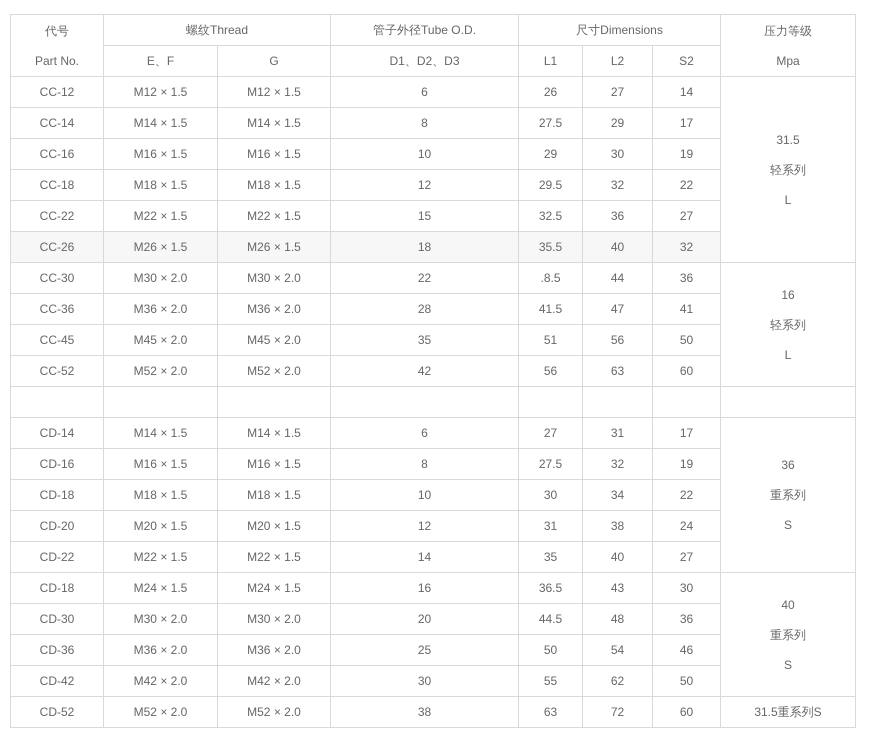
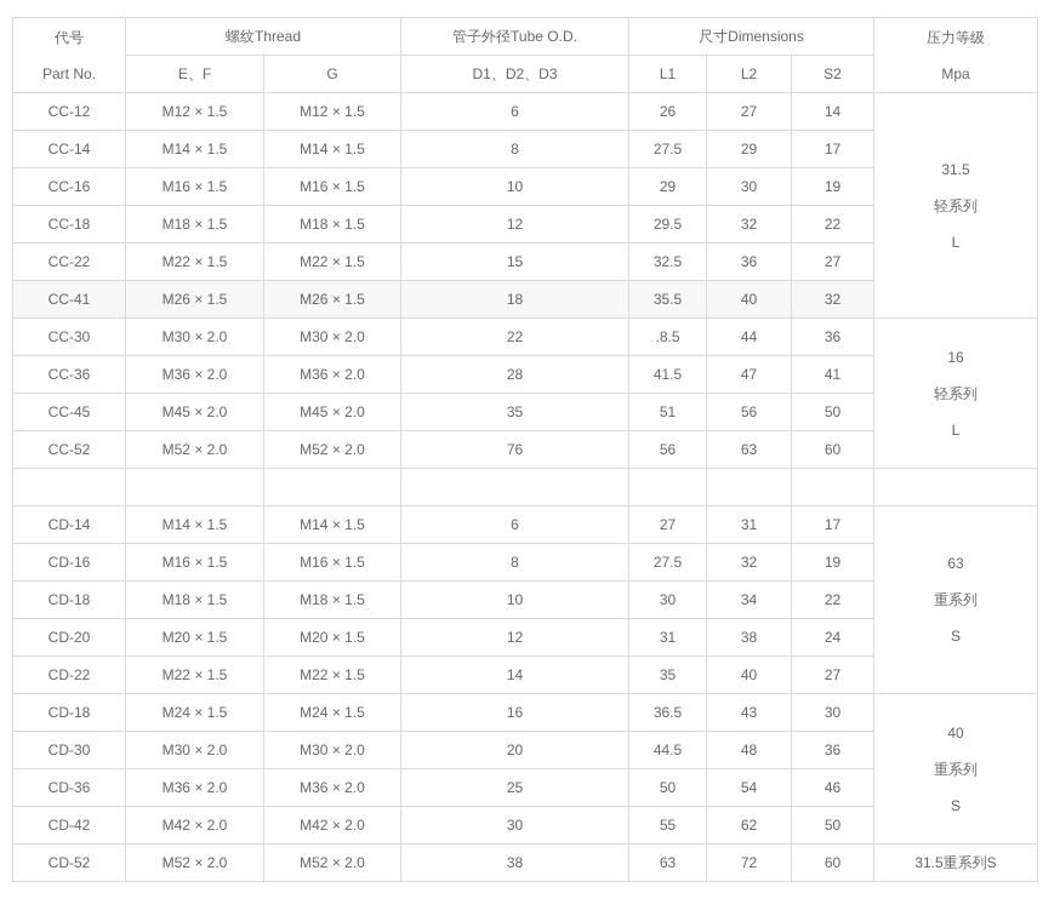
  代号 Part No.	螺纹Thread	管子外径Tube O.D.	尺寸Dimensions	压力等级 Mpa
  E、F	G	D1、D2、D3	L1	L2	S2
  CC-12	M12 × 1.5	M12 × 1.5	6	26	27	14	31.5 轻系列 L
  CC-14	M14 × 1.5	M14 × 1.5	8	27.5	29	17
  CC-16	M16 × 1.5	M16 × 1.5	10	29	30	19
  CC-18	M18 × 1.5	M18 × 1.5	12	29.5	32	22
  CC-22	M22 × 1.5	M22 × 1.5	15	32.5	36	27
- CC-26	M26 × 1.5	M26 × 1.5	18	35.5	40	32
+ CC-41	M26 × 1.5	M26 × 1.5	18	35.5	40	32
  CC-30	M30 × 2.0	M30 × 2.0	22	.8.5	44	36	16 轻系列 L
  CC-36	M36 × 2.0	M36 × 2.0	28	41.5	47	41
  CC-45	M45 × 2.0	M45 × 2.0	35	51	56	50
- CC-52	M52 × 2.0	M52 × 2.0	42	56	63	60
+ CC-52	M52 × 2.0	M52 × 2.0	76	56	63	60
- CD-14	M14 × 1.5	M14 × 1.5	6	27	31	17	36 重系列 S
+ CD-14	M14 × 1.5	M14 × 1.5	6	27	31	17	63 重系列 S
  CD-16	M16 × 1.5	M16 × 1.5	8	27.5	32	19
  CD-18	M18 × 1.5	M18 × 1.5	10	30	34	22
  CD-20	M20 × 1.5	M20 × 1.5	12	31	38	24
  CD-22	M22 × 1.5	M22 × 1.5	14	35	40	27
  CD-18	M24 × 1.5	M24 × 1.5	16	36.5	43	30	40 重系列 S
  CD-30	M30 × 2.0	M30 × 2.0	20	44.5	48	36
  CD-36	M36 × 2.0	M36 × 2.0	25	50	54	46
  CD-42	M42 × 2.0	M42 × 2.0	30	55	62	50
  CD-52	M52 × 2.0	M52 × 2.0	38	63	72	60	31.5重系列S
